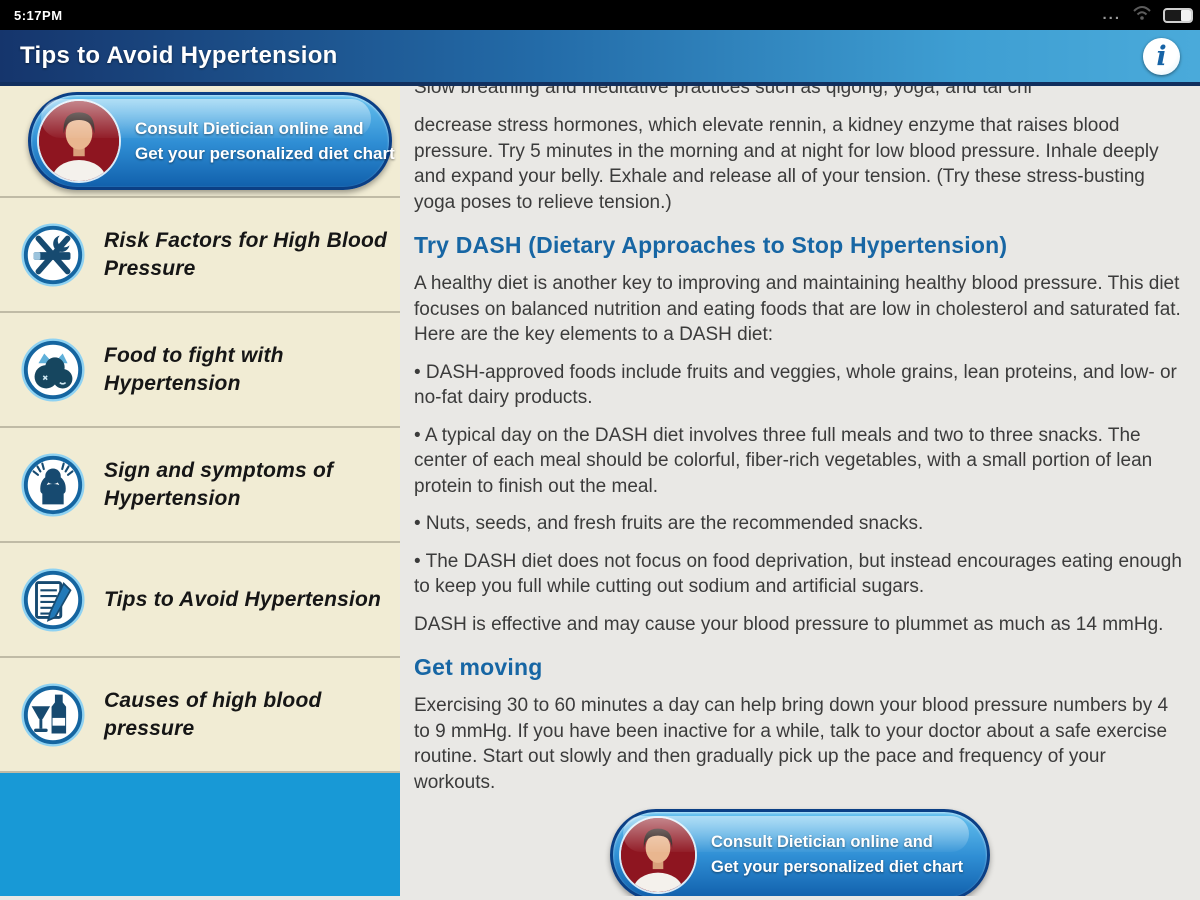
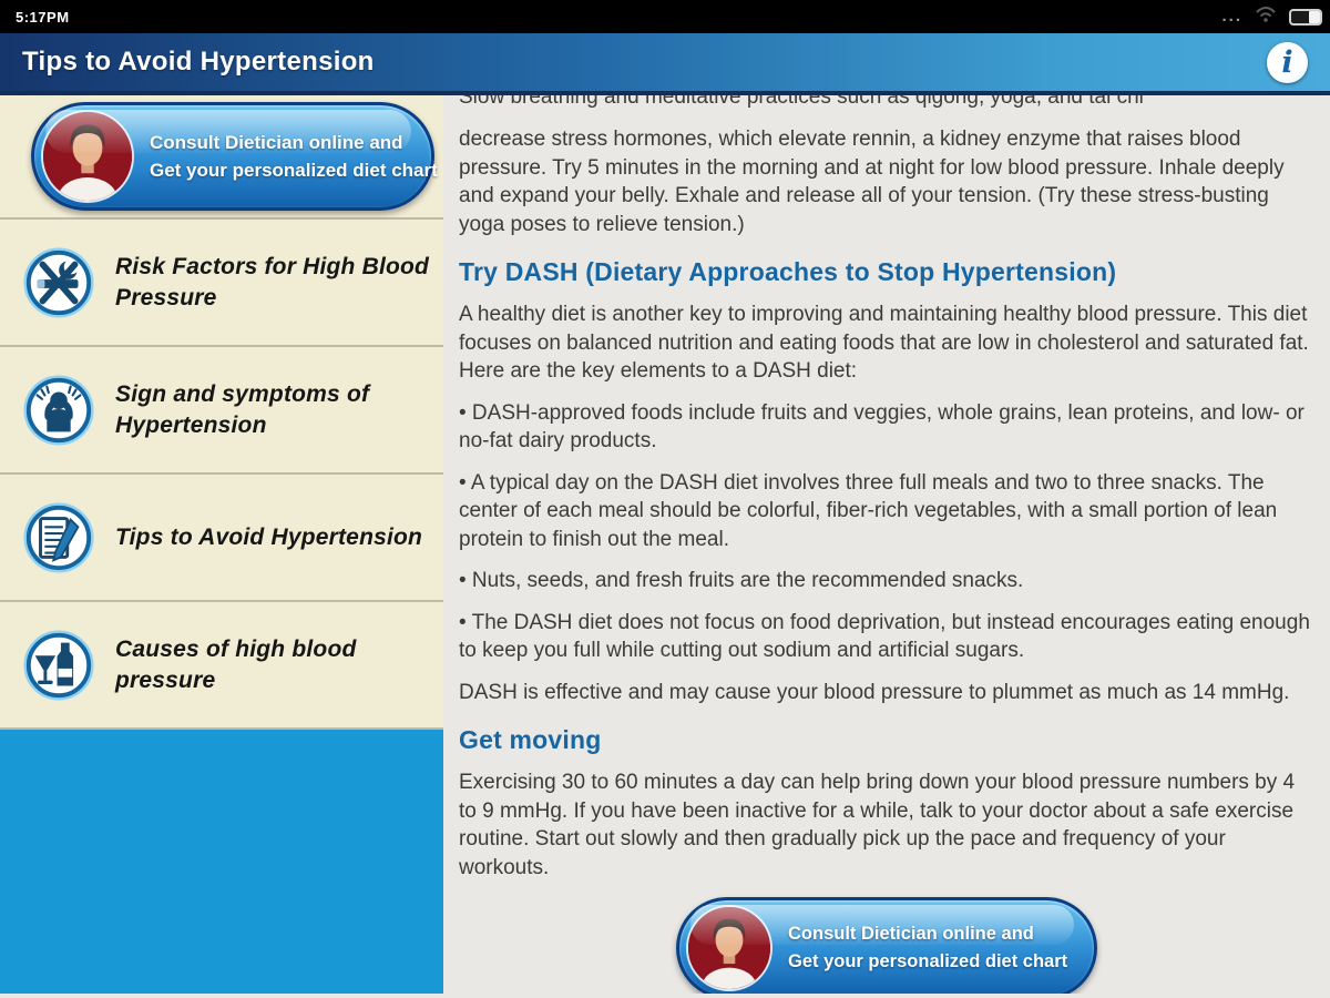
  5:17PM
  ...
  Tips to Avoid Hypertension
  i
  Consult Dietician online and
  Get your personalized diet chart
  Risk Factors for High Blood Pressure
- Food to fight with Hypertension
  Sign and symptoms of Hypertension
  Tips to Avoid Hypertension
  Causes of high blood pressure
  Slow breathing and meditative practices such as qigong, yoga, and tai chi
  decrease stress hormones, which elevate rennin, a kidney enzyme that raises blood pressure. Try 5 minutes in the morning and at night for low blood pressure. Inhale deeply and expand your belly. Exhale and release all of your tension. (Try these stress-busting yoga poses to relieve tension.)
  Try DASH (Dietary Approaches to Stop Hypertension)
  A healthy diet is another key to improving and maintaining healthy blood pressure. This diet focuses on balanced nutrition and eating foods that are low in cholesterol and saturated fat. Here are the key elements to a DASH diet:
  • DASH-approved foods include fruits and veggies, whole grains, lean proteins, and low- or no-fat dairy products.
  • A typical day on the DASH diet involves three full meals and two to three snacks. The center of each meal should be colorful, fiber-rich vegetables, with a small portion of lean protein to finish out the meal.
  • Nuts, seeds, and fresh fruits are the recommended snacks.
  • The DASH diet does not focus on food deprivation, but instead encourages eating enough to keep you full while cutting out sodium and artificial sugars.
  DASH is effective and may cause your blood pressure to plummet as much as 14 mmHg.
  Get moving
  Exercising 30 to 60 minutes a day can help bring down your blood pressure numbers by 4 to 9 mmHg. If you have been inactive for a while, talk to your doctor about a safe exercise routine. Start out slowly and then gradually pick up the pace and frequency of your workouts.
  Consult Dietician online and
  Get your personalized diet chart
